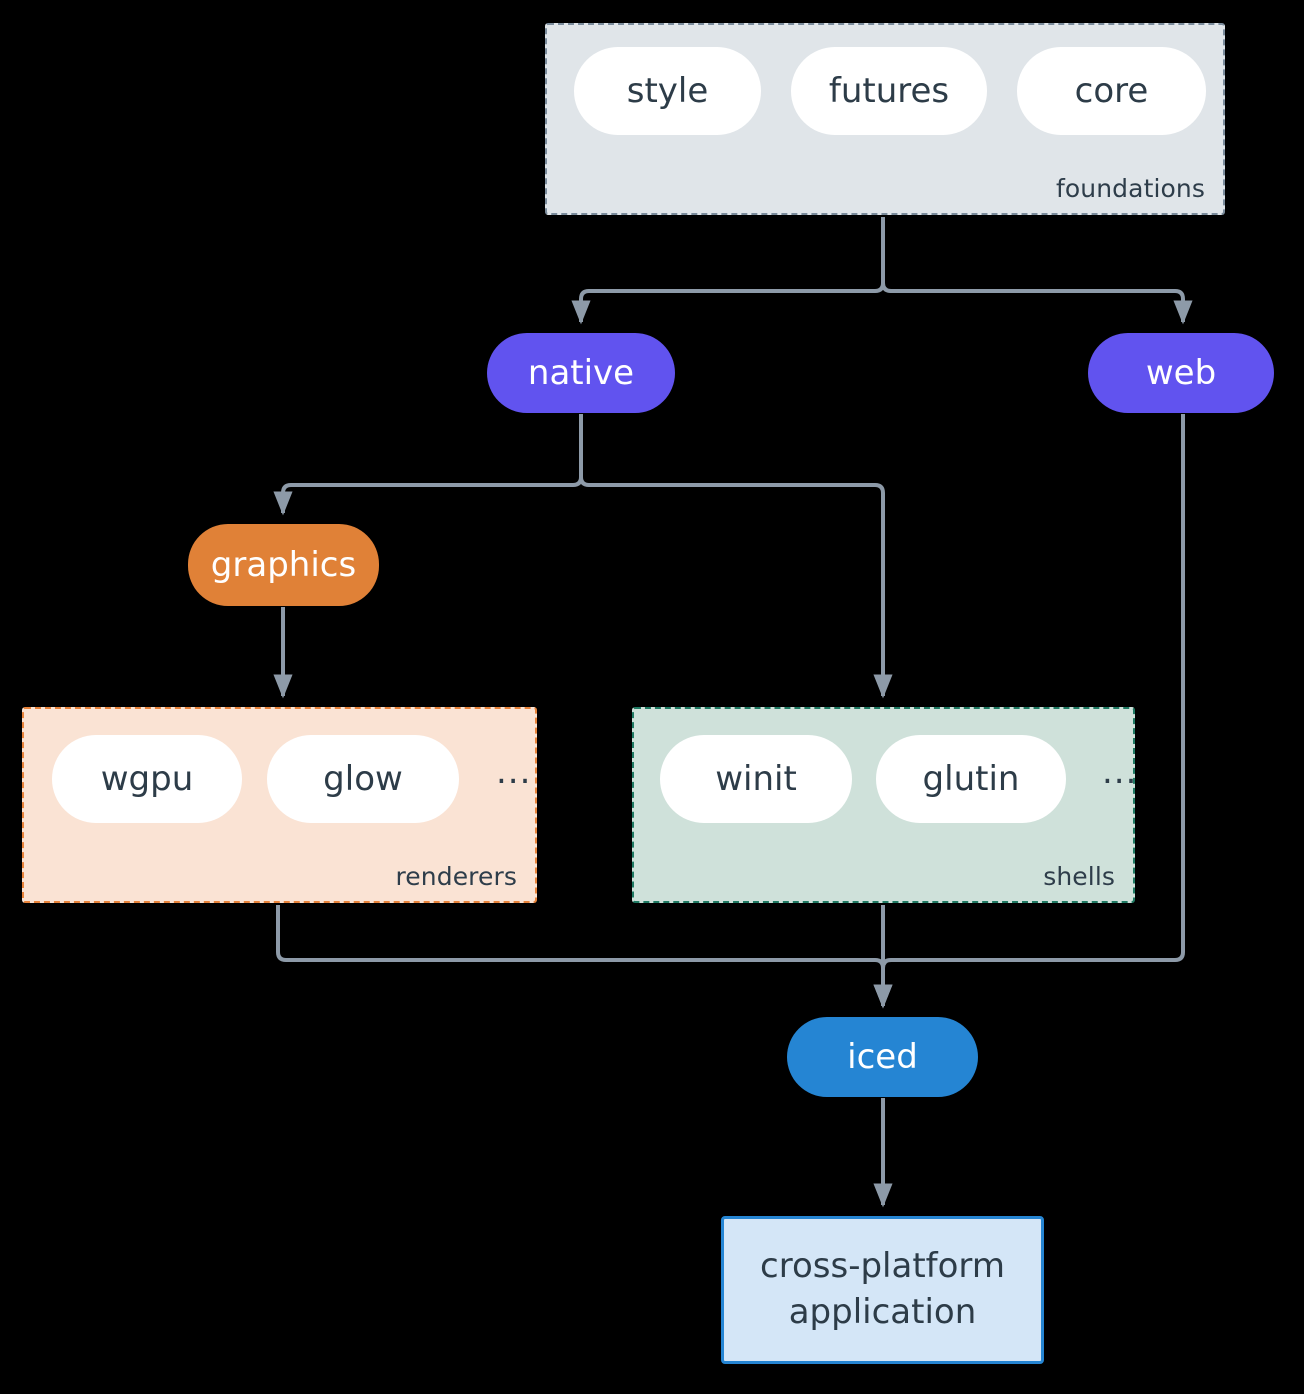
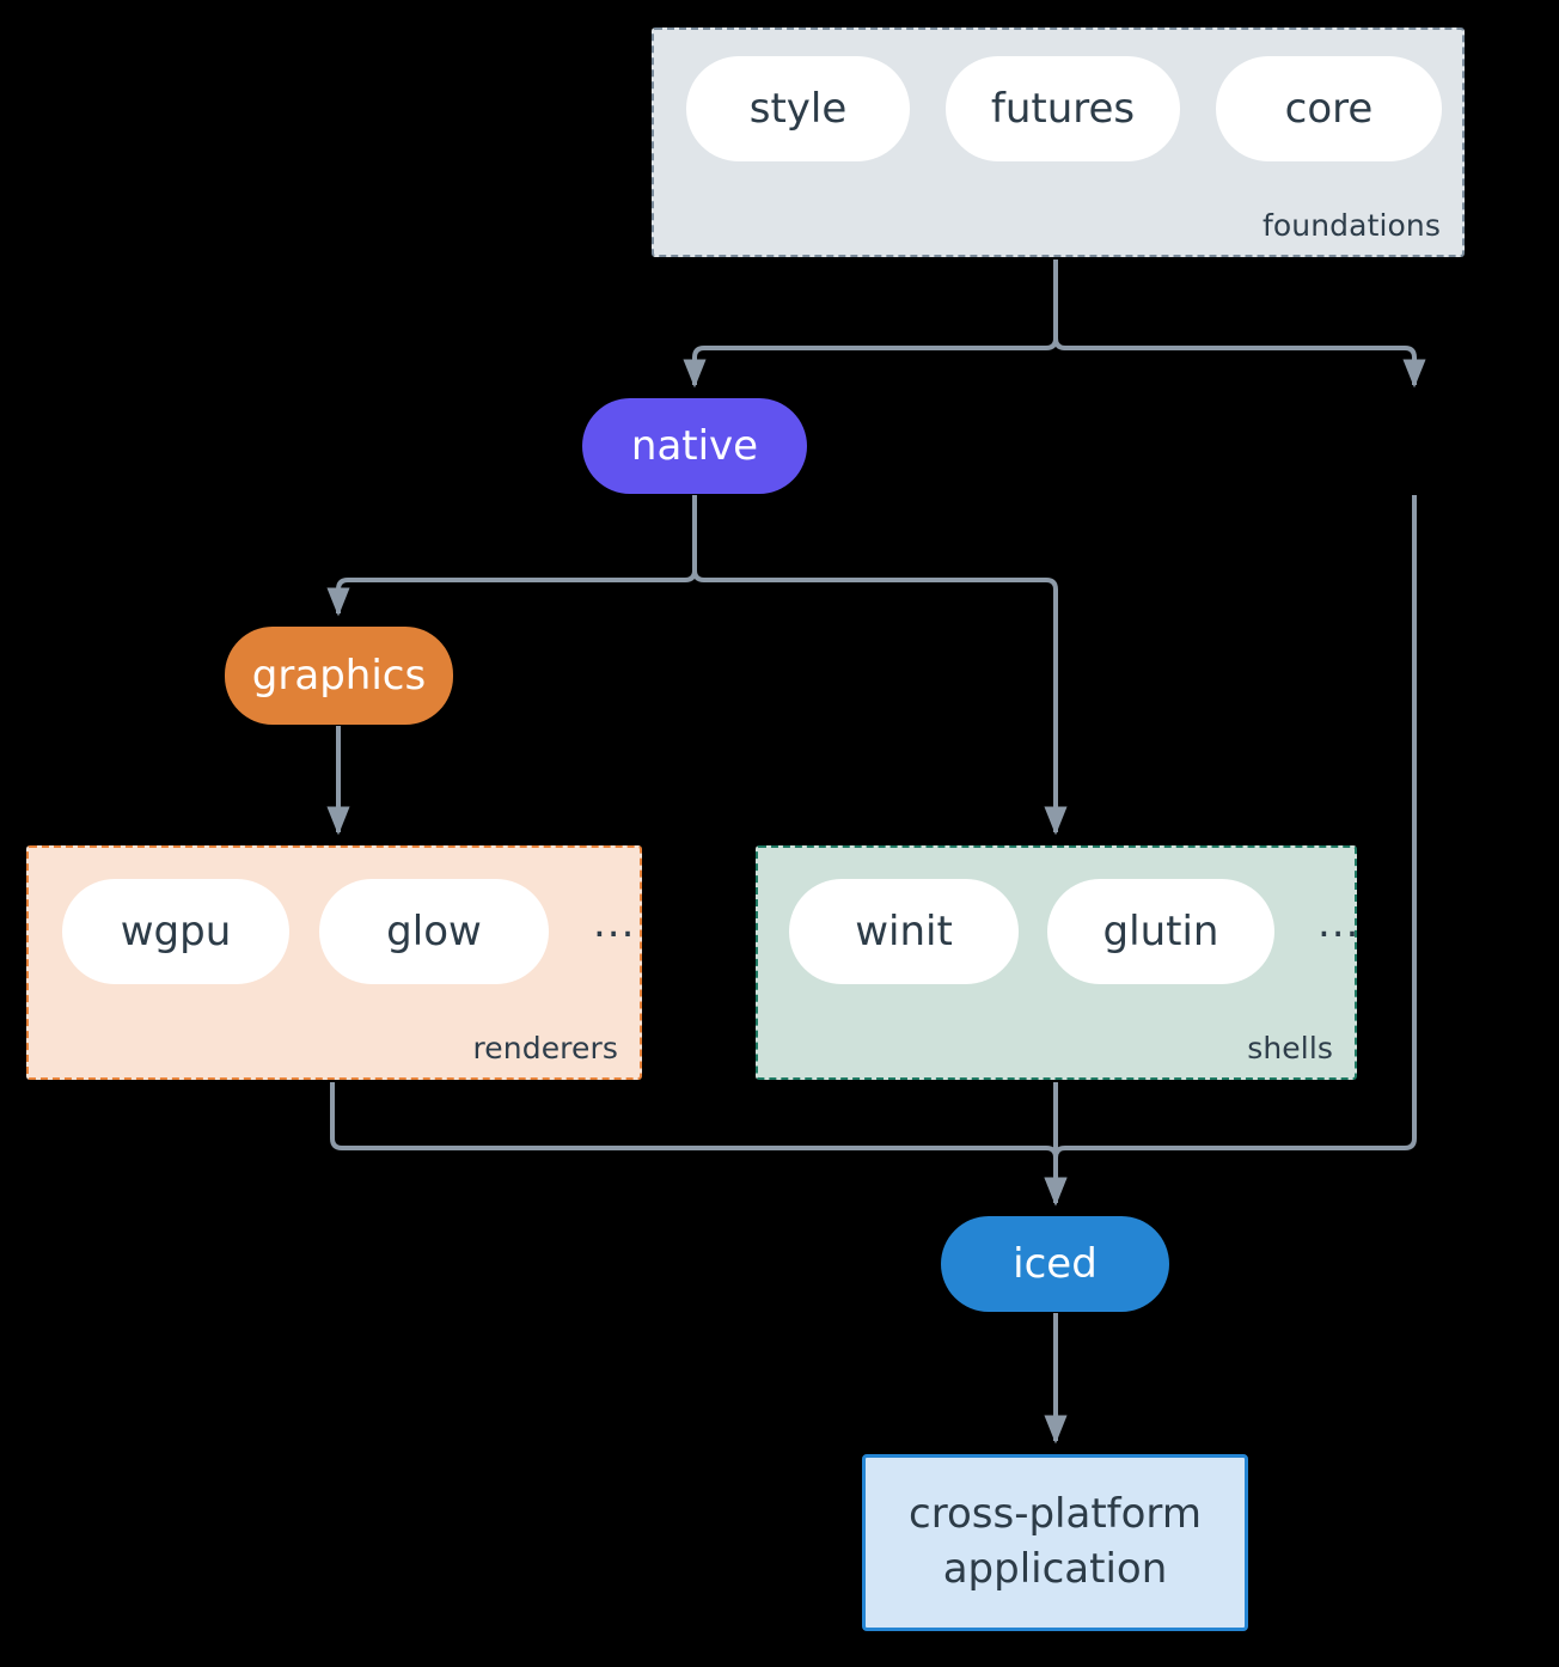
  style
  futures
  core
  foundations
  native
- web
  graphics
  wgpu
  glow
  ...
  renderers
  winit
  glutin
  ...
  shells
  iced
  cross-platform
  application
